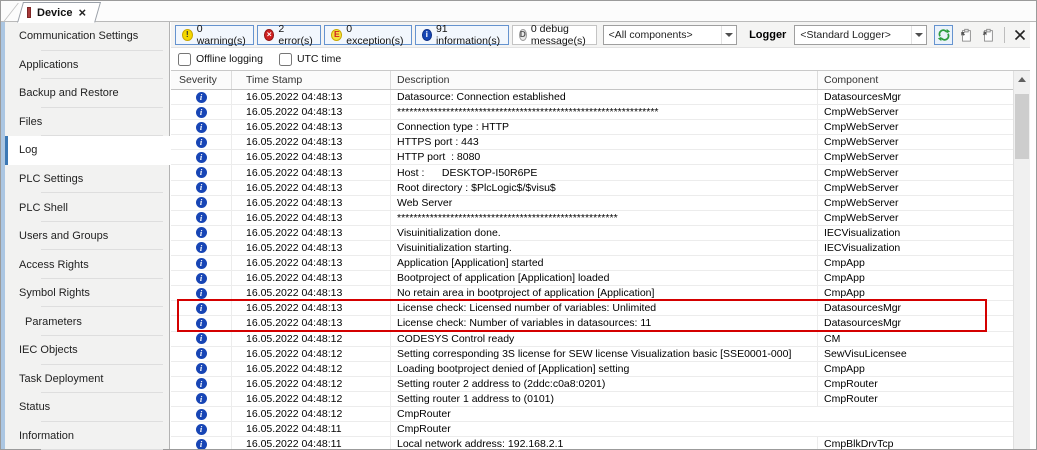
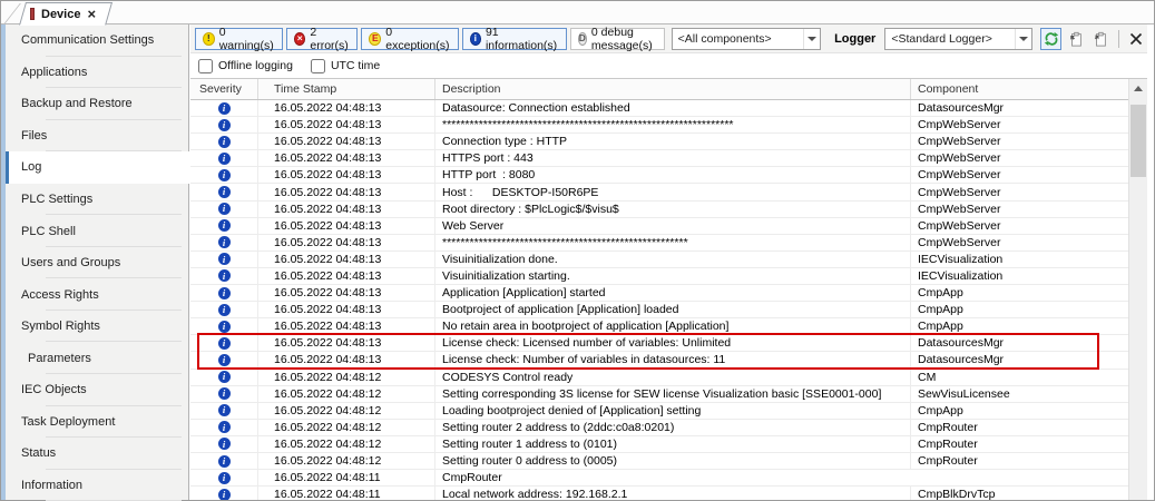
  Device
  ×
  Communication Settings
  Applications
  Backup and Restore
  Files
  Log
  PLC Settings
  PLC Shell
  Users and Groups
  Access Rights
  Symbol Rights
  Parameters
  IEC Objects
  Task Deployment
  Status
  Information
  !
  0 warning(s)
  ×
  2 error(s)
  E
  0 exception(s)
  i
  91 information(s)
  D
  0 debug message(s)
  <All components>
  Logger
  <Standard Logger>
  Offline logging
  UTC time
  Severity
  Time Stamp
  Description
  Component
  i
  16.05.2022 04:48:13
  Datasource: Connection established
  DatasourcesMgr
  i
  16.05.2022 04:48:13
  ****************************************************************
  CmpWebServer
  i
  16.05.2022 04:48:13
  Connection type : HTTP
  CmpWebServer
  i
  16.05.2022 04:48:13
  HTTPS port : 443
  CmpWebServer
  i
  16.05.2022 04:48:13
  HTTP port : 8080
  CmpWebServer
  i
  16.05.2022 04:48:13
  Host : DESKTOP-I50R6PE
  CmpWebServer
  i
  16.05.2022 04:48:13
  Root directory : $PlcLogic$/$visu$
  CmpWebServer
  i
  16.05.2022 04:48:13
  Web Server
  CmpWebServer
  i
  16.05.2022 04:48:13
  ******************************************************
  CmpWebServer
  i
  16.05.2022 04:48:13
  Visuinitialization done.
  IECVisualization
  i
  16.05.2022 04:48:13
  Visuinitialization starting.
  IECVisualization
  i
  16.05.2022 04:48:13
  Application [Application] started
  CmpApp
  i
  16.05.2022 04:48:13
  Bootproject of application [Application] loaded
  CmpApp
  i
  16.05.2022 04:48:13
  No retain area in bootproject of application [Application]
  CmpApp
  i
  16.05.2022 04:48:13
  License check: Licensed number of variables: Unlimited
  DatasourcesMgr
  i
  16.05.2022 04:48:13
  License check: Number of variables in datasources: 11
  DatasourcesMgr
  i
  16.05.2022 04:48:12
  CODESYS Control ready
  CM
  i
  16.05.2022 04:48:12
  Setting corresponding 3S license for SEW license Visualization basic [SSE0001-000]
  SewVisuLicensee
  i
  16.05.2022 04:48:12
  Loading bootproject denied of [Application] setting
  CmpApp
  i
  16.05.2022 04:48:12
  Setting router 2 address to (2ddc:c0a8:0201)
  CmpRouter
  i
  16.05.2022 04:48:12
  Setting router 1 address to (0101)
  CmpRouter
  i
  16.05.2022 04:48:12
+ Setting router 0 address to (0005)
  CmpRouter
  i
  16.05.2022 04:48:11
  CmpRouter
  i
  16.05.2022 04:48:11
  Local network address: 192.168.2.1
  CmpBlkDrvTcp
